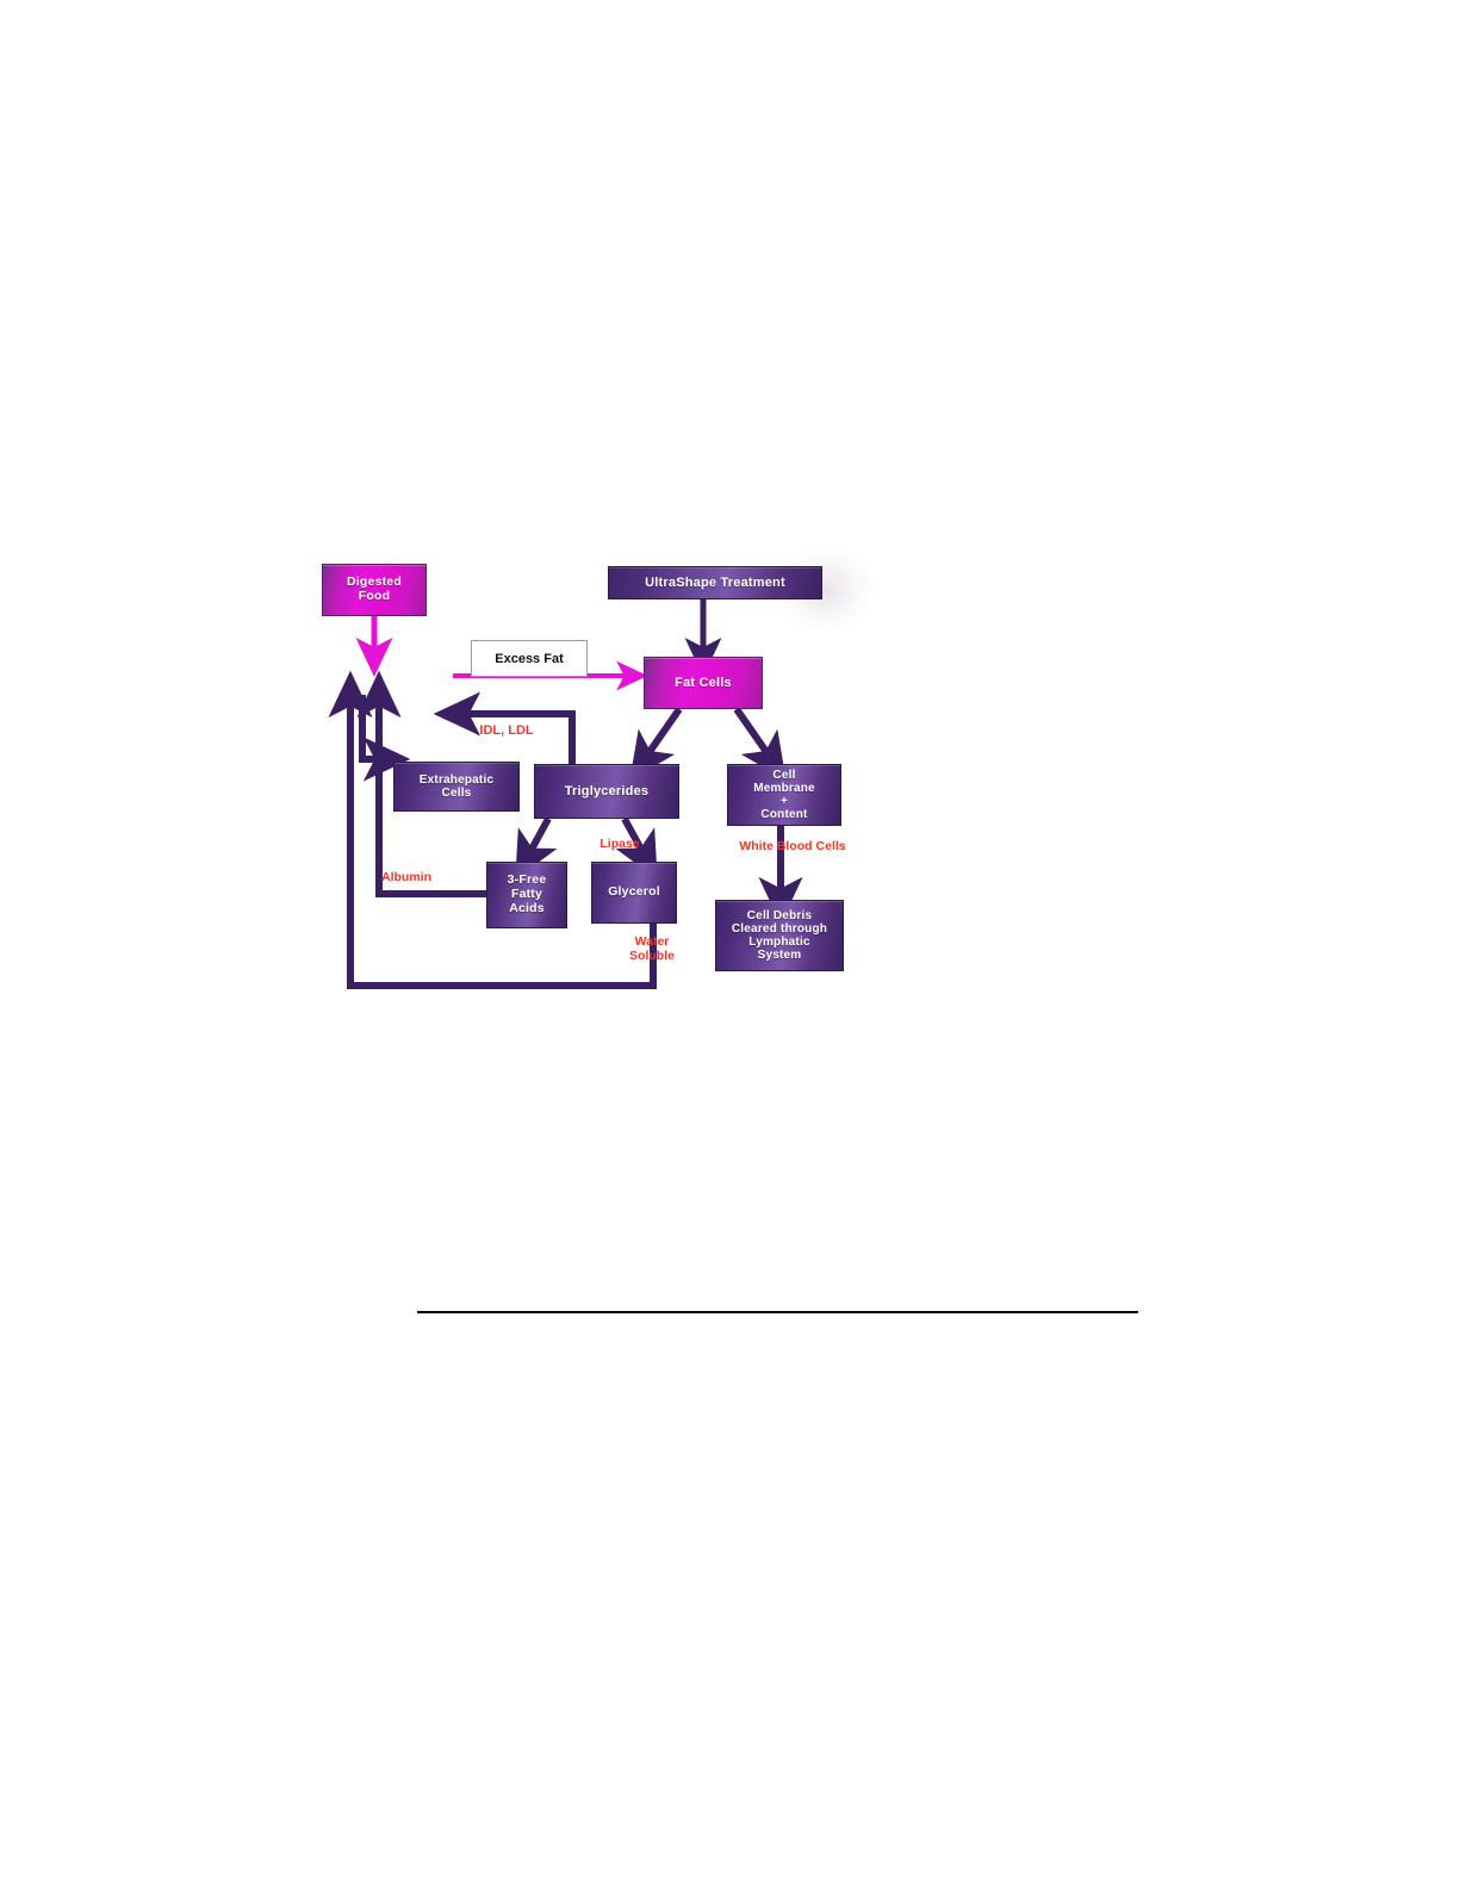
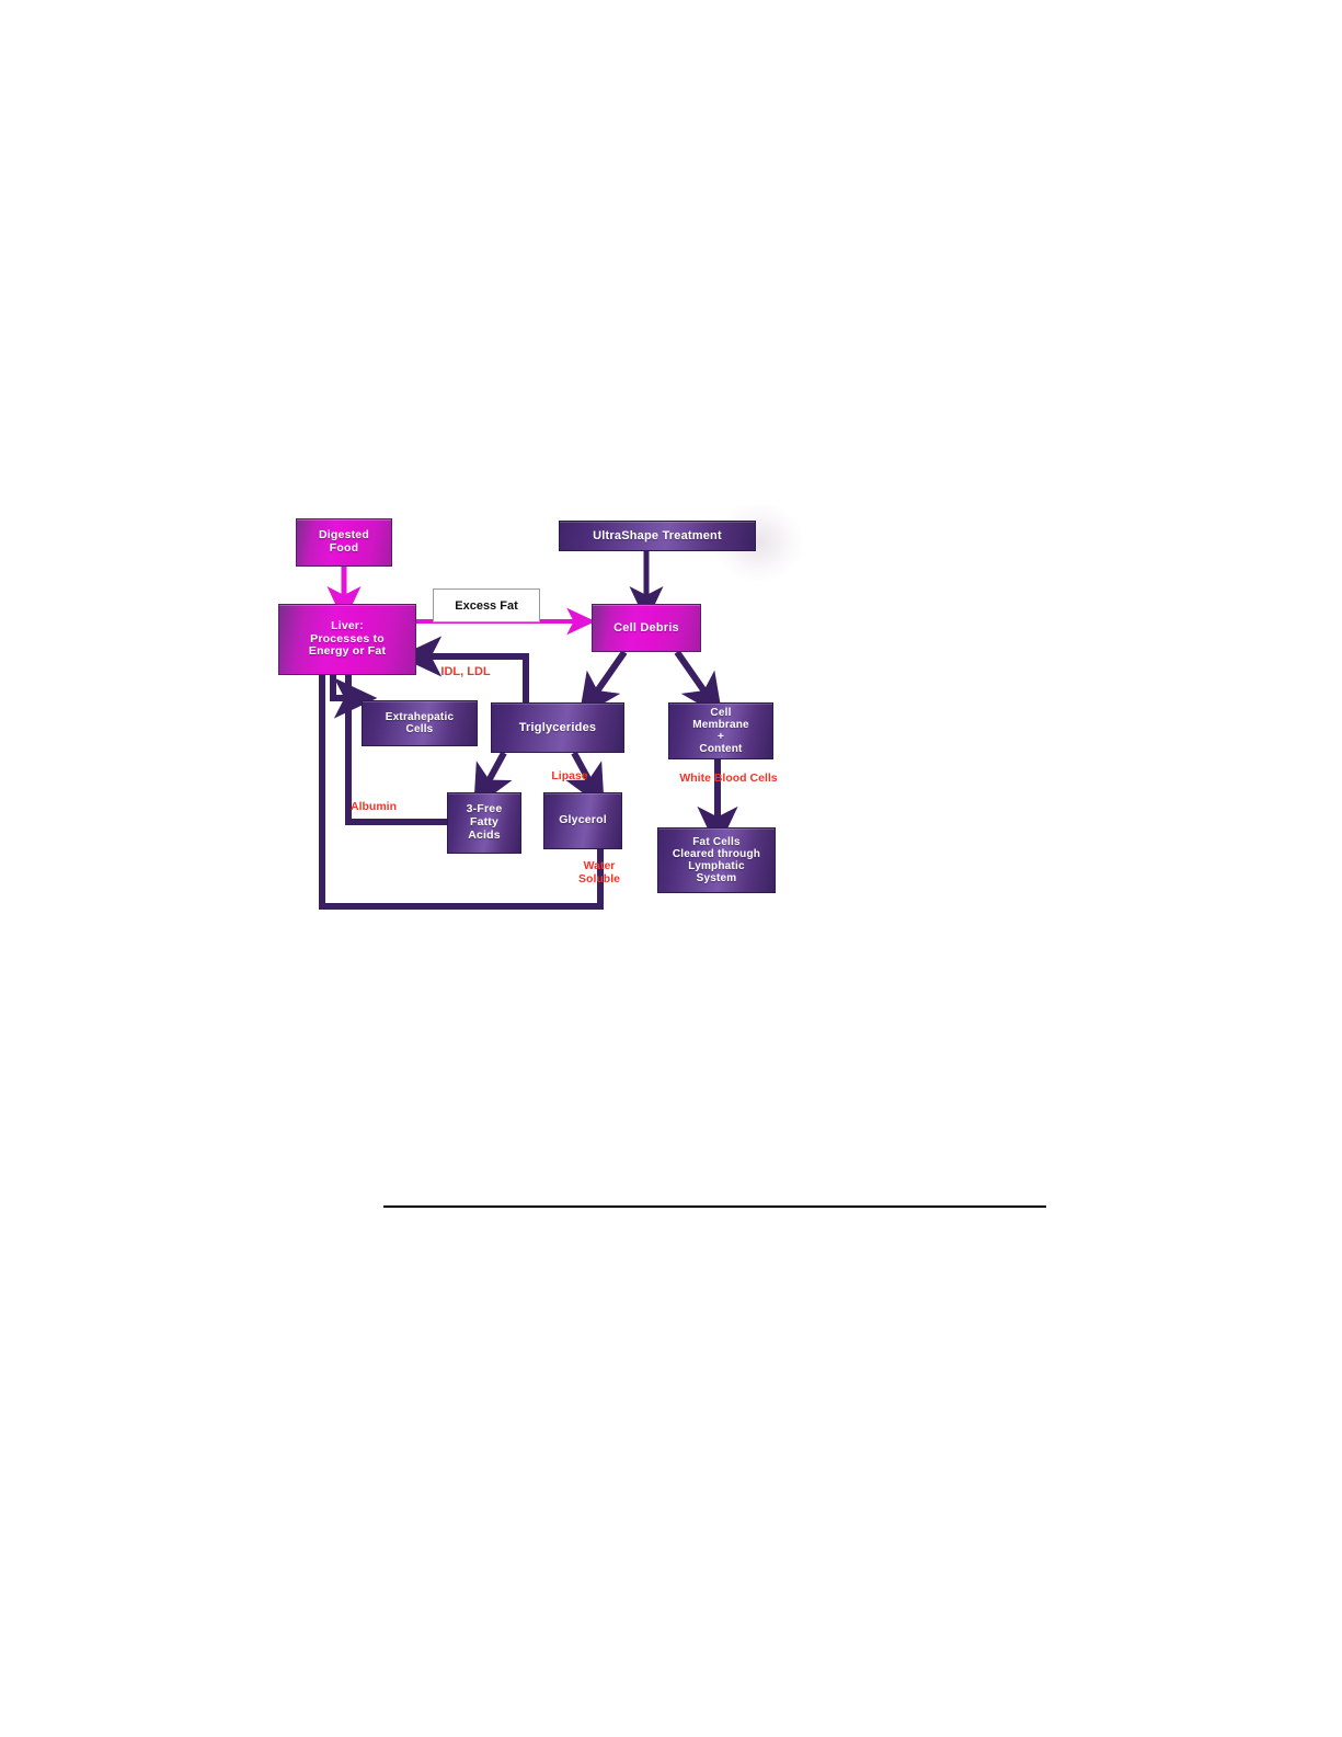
  Digested
  Food
  UltraShape Treatment
+ Liver:
+ Processes to
+ Energy or Fat
- Fat Cells
+ Cell Debris
  Extrahepatic
  Cells
  Triglycerides
  Cell
  Membrane
  +
  Content
  3-Free
  Fatty
  Acids
  Glycerol
- Cell Debris
+ Fat Cells
  Cleared through
  Lymphatic
  System
  Excess Fat
  IDL, LDL
  Lipase
  Albumin
  Water Soluble
  White Blood Cells
